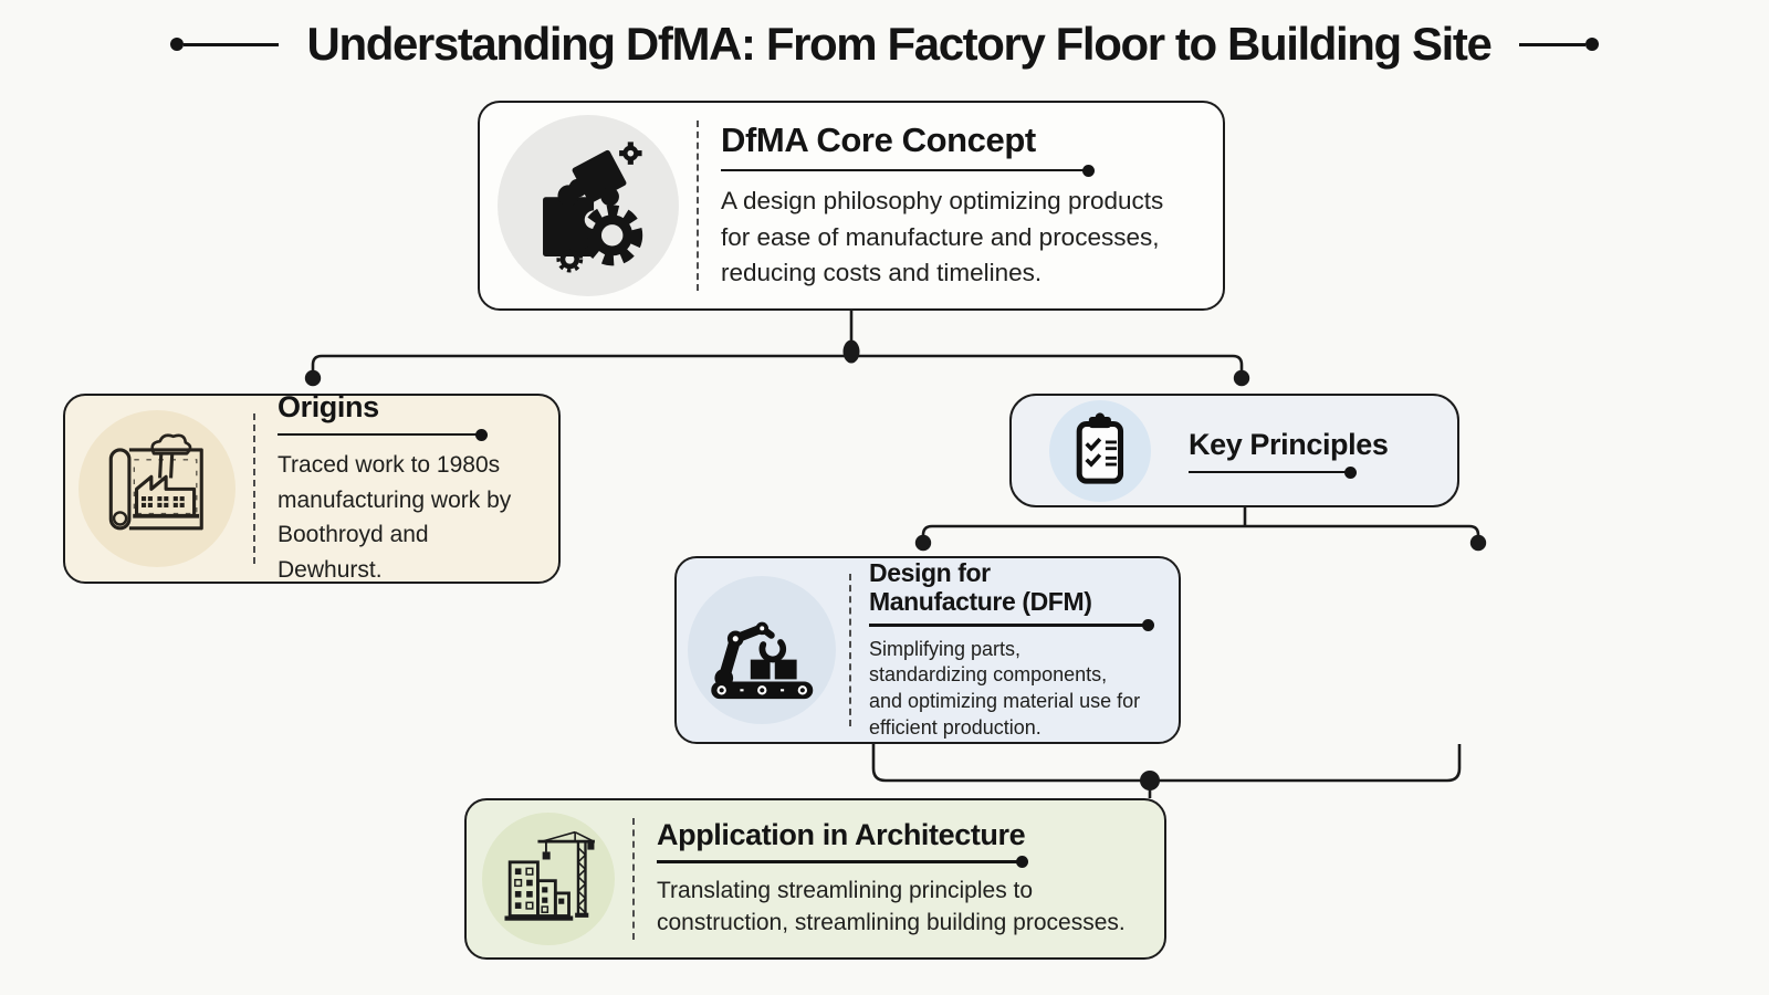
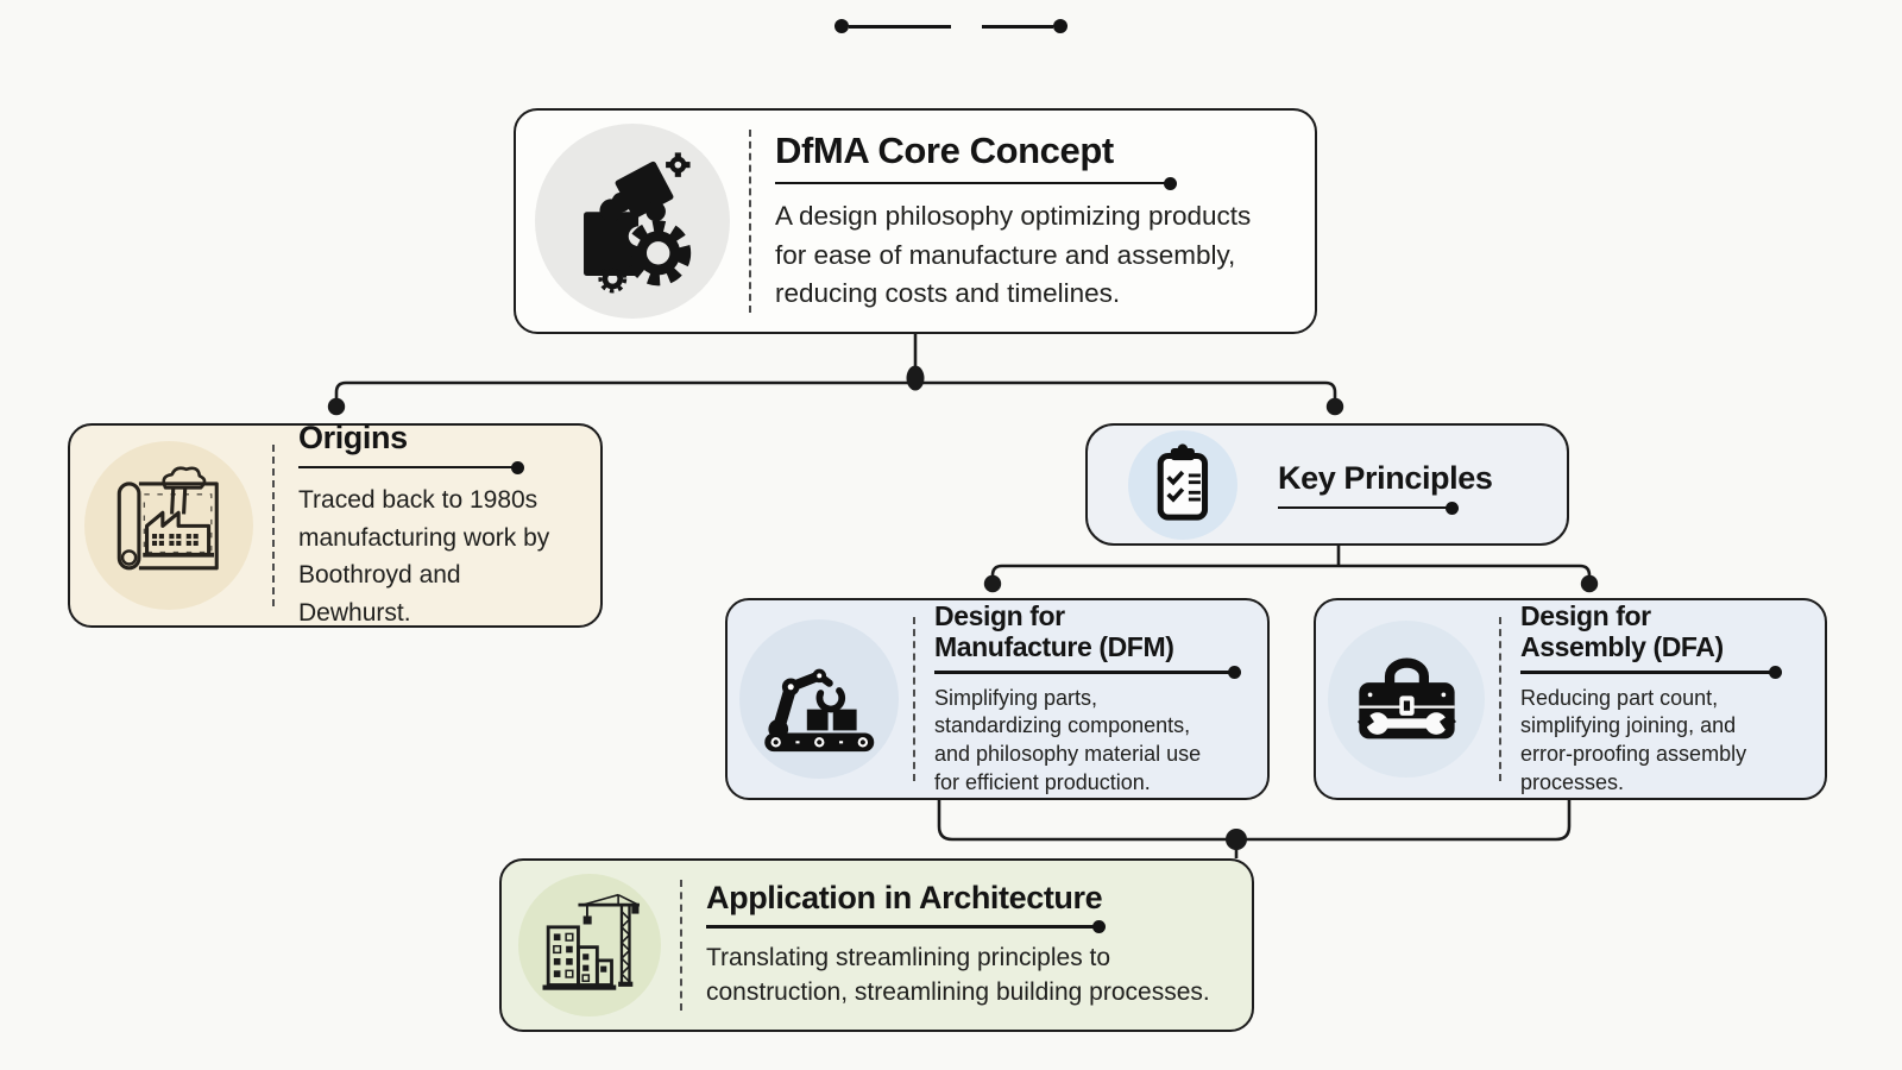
- Understanding DfMA: From Factory Floor to Building Site
  DfMA Core Concept
- A design philosophy optimizing products for ease of manufacture and processes, reducing costs and timelines.
+ A design philosophy optimizing products for ease of manufacture and assembly, reducing costs and timelines.
  Origins
- Traced work to 1980s manufacturing work by Boothroyd and Dewhurst.
+ Traced back to 1980s manufacturing work by Boothroyd and Dewhurst.
  Key Principles
  Design for Manufacture (DFM)
- Simplifying parts, standardizing components, and optimizing material use for efficient production.
+ Simplifying parts, standardizing components, and philosophy material use for efficient production.
+ Design for Assembly (DFA)
+ Reducing part count, simplifying joining, and error-proofing assembly processes.
  Application in Architecture
  Translating streamlining principles to construction, streamlining building processes.
